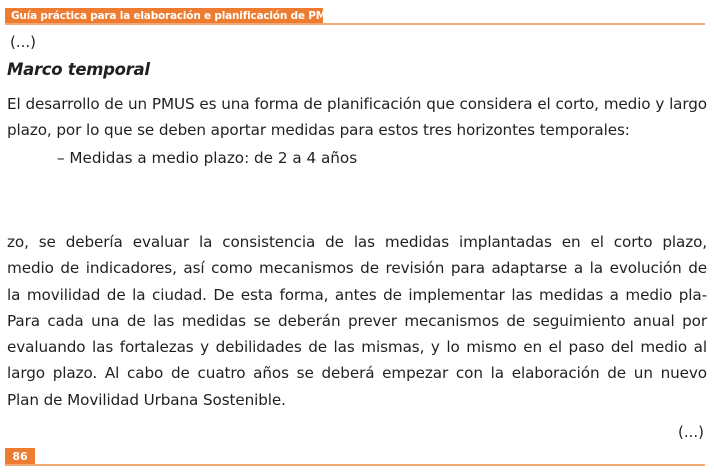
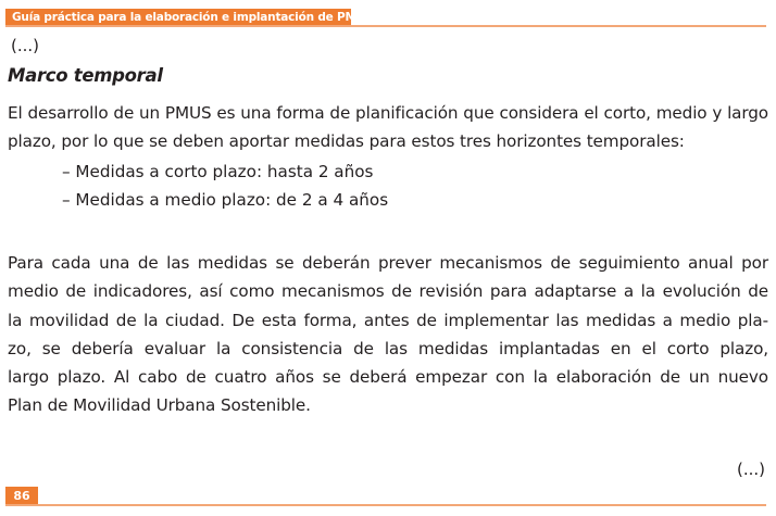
- Guía práctica para la elaboración e planificación de PMUS
+ Guía práctica para la elaboración e implantación de PMUS
  (...)
  Marco temporal
  El desarrollo de un PMUS es una forma de planificación que considera el corto, medio y largo plazo, por lo que se deben aportar medidas para estos tres horizontes temporales:
+ Medidas a corto plazo: hasta 2 años
  Medidas a medio plazo: de 2 a 4 años
- zo, se debería evaluar la consistencia de las medidas implantadas en el corto plazo,
+ Para cada una de las medidas se deberán prever mecanismos de seguimiento anual por
  medio de indicadores, así como mecanismos de revisión para adaptarse a la evolución de
  la movilidad de la ciudad. De esta forma, antes de implementar las medidas a medio pla-
- Para cada una de las medidas se deberán prever mecanismos de seguimiento anual por
+ zo, se debería evaluar la consistencia de las medidas implantadas en el corto plazo,
- evaluando las fortalezas y debilidades de las mismas, y lo mismo en el paso del medio al
  largo plazo. Al cabo de cuatro años se deberá empezar con la elaboración de un nuevo
  Plan de Movilidad Urbana Sostenible.
  (...)
  86
